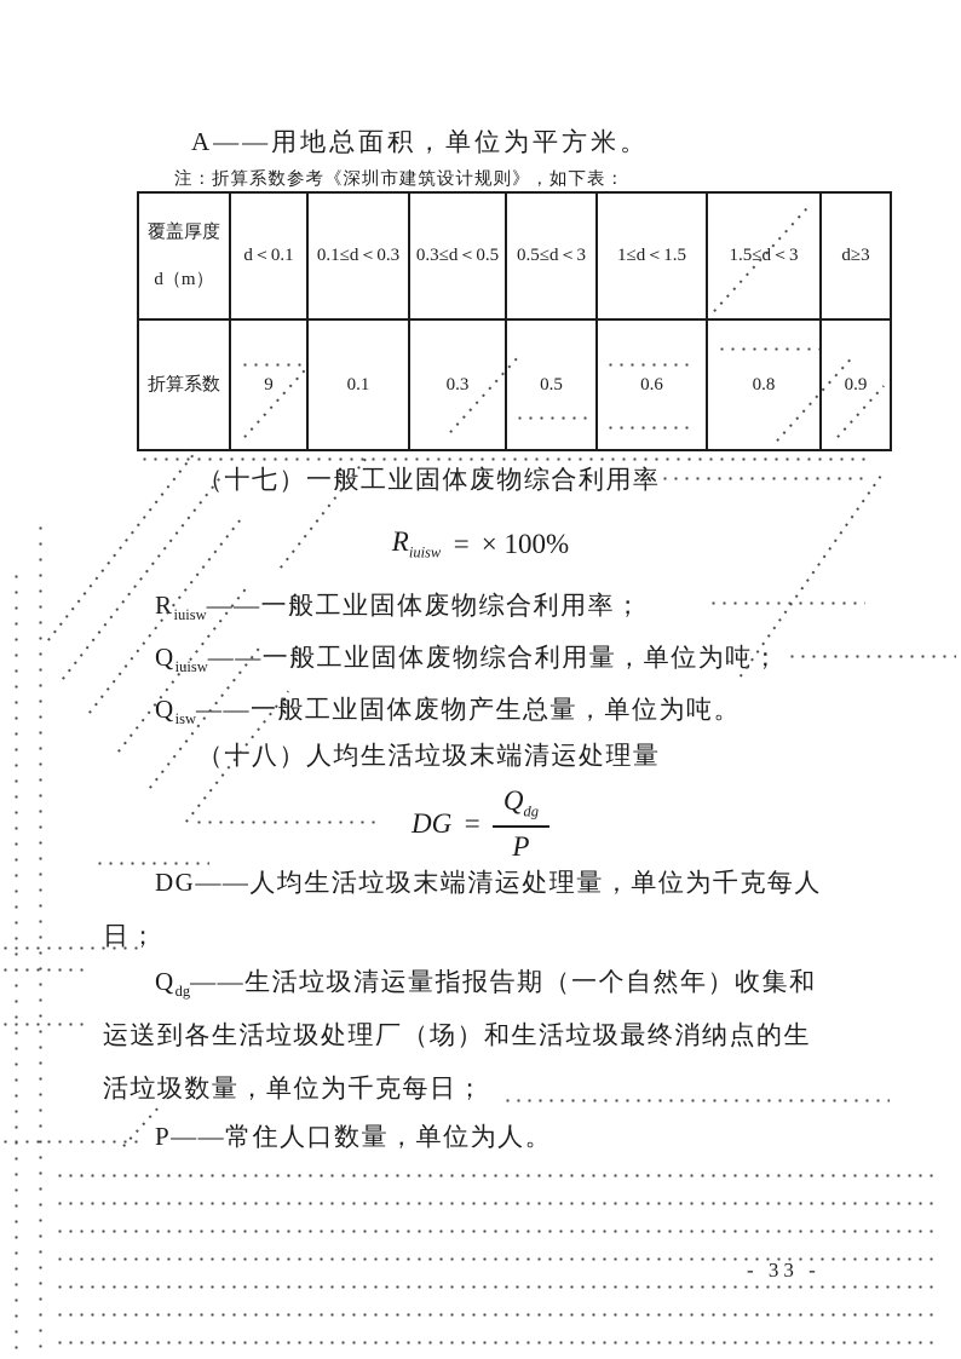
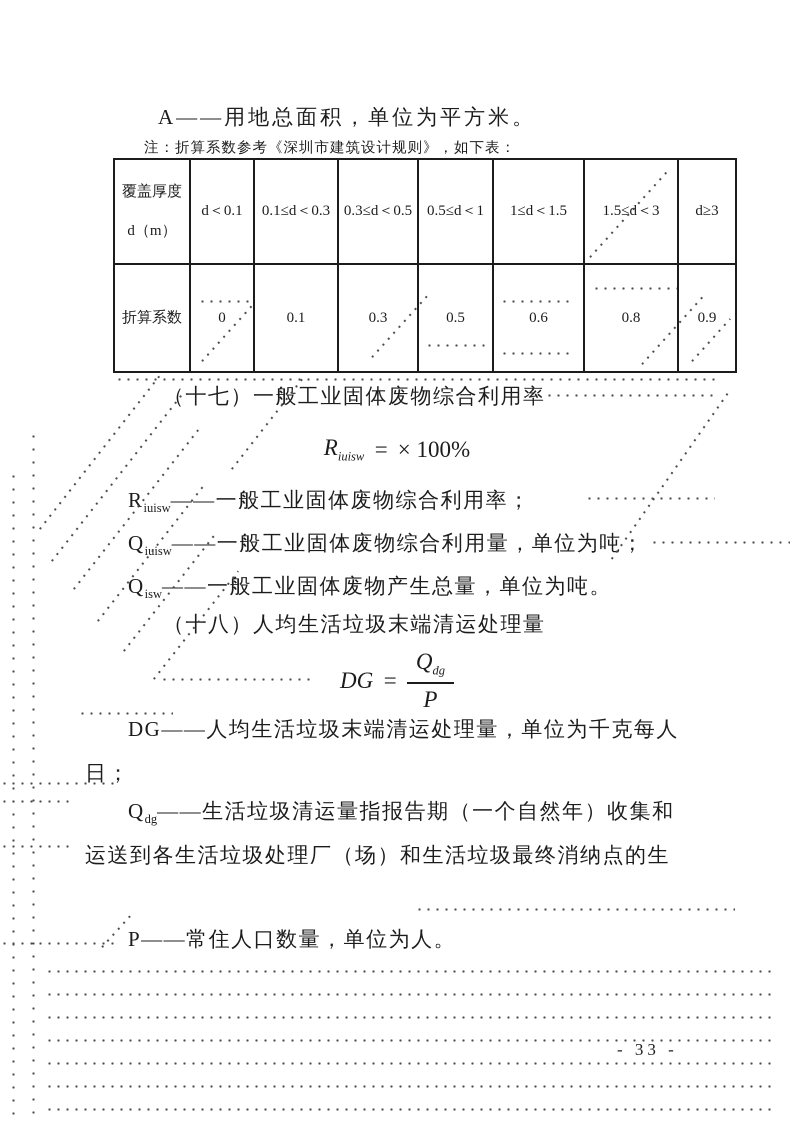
  A——用地总面积，单位为平方米。
  注：折算系数参考《深圳市建筑设计规则》，如下表：
- 覆盖厚度 d（m）	d＜0.1	0.1≤d＜0.3	0.3≤d＜0.5	0.5≤d＜3	1≤d＜1.5	1.5≤＜3	d≥3
+ 覆盖厚度 d（m）	d＜0.1	0.1≤d＜0.3	0.3≤d＜0.5	0.5≤d＜1	1≤d＜1.5	1.5≤＜3	d≥3
- 折算系数	9	0.1	0.3	0.5	0.6	0.8	0.9
+ 折算系数	0	0.1	0.3	0.5	0.6	0.8	0.9
  （十七）一工业固体废物综合利用率
  Riuisw
  =
  × 100%
  Riuisw——一般工业固体废物综合利用率；
  Qiisw—一般工业固体废物综合利用量，单位为吨；
  Qisw—一般工业固体废物产生总量，单位为吨。
  （八）人均生活垃圾末端清运处理量
  DG
  =
  Qdg
  P
  DG——人均生活垃圾末端清运处理量，单位为千克每人
  日；
  Qdg——生活垃圾清运量指报告期（一个自然年）收集和
  运送到各生活垃圾处理厂（场）和生活垃圾最终消纳点的生
- 活垃圾数量，单位为千克每日；
  P——常住人口数量，单位为人。
